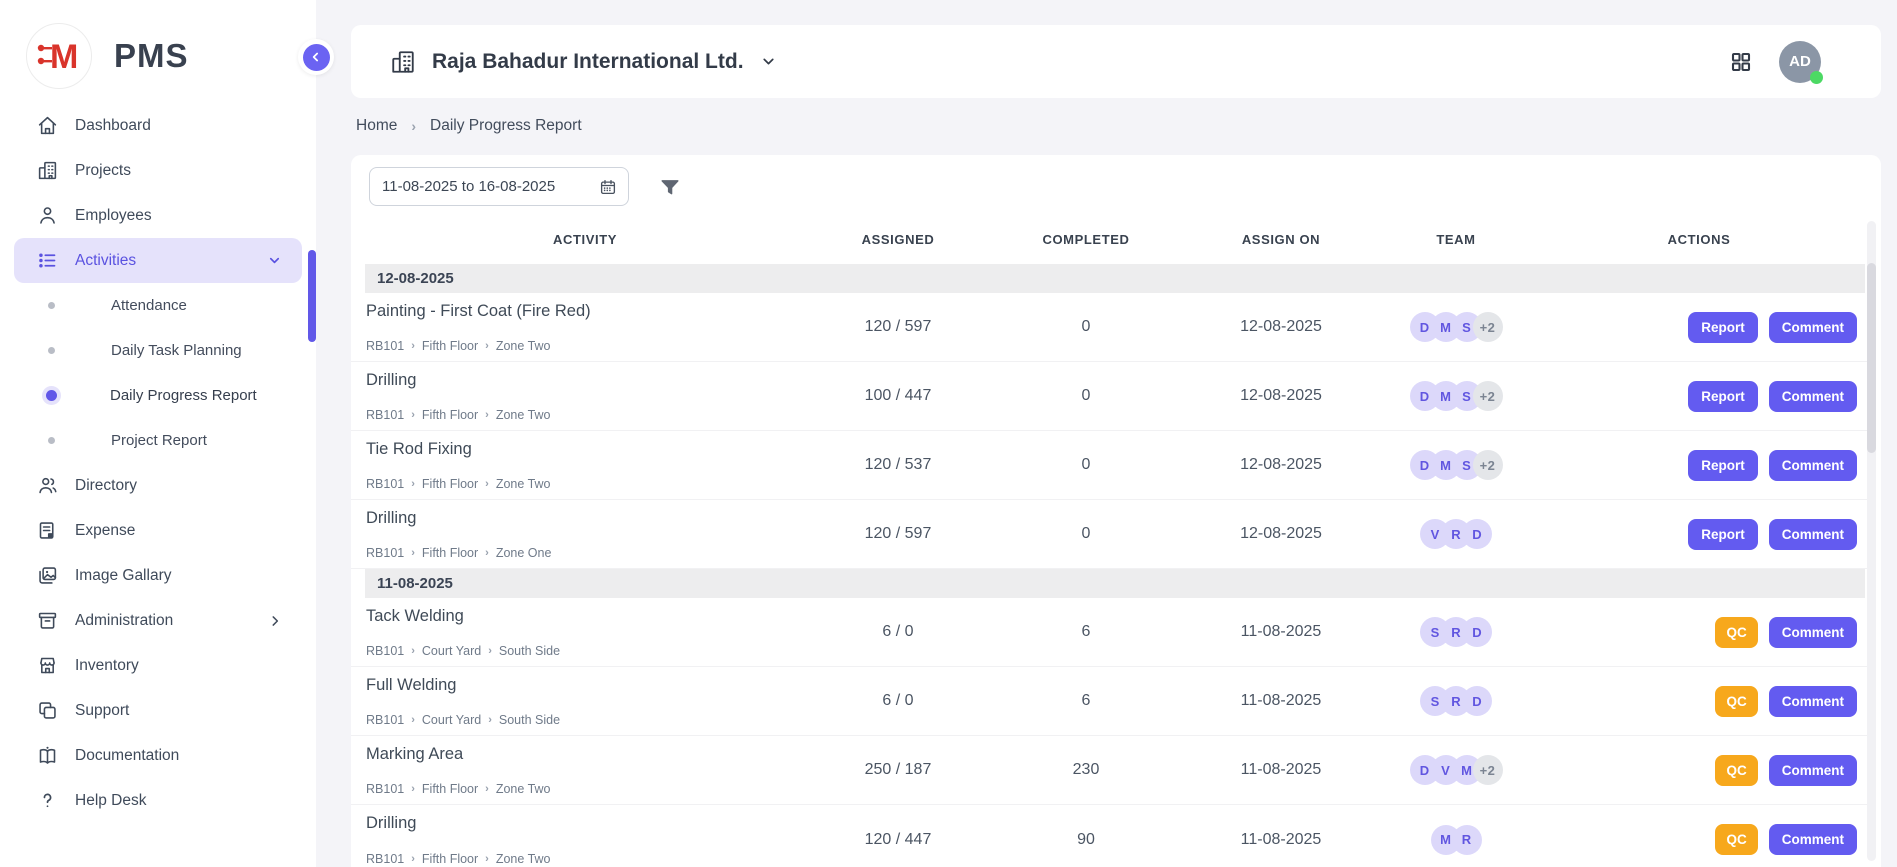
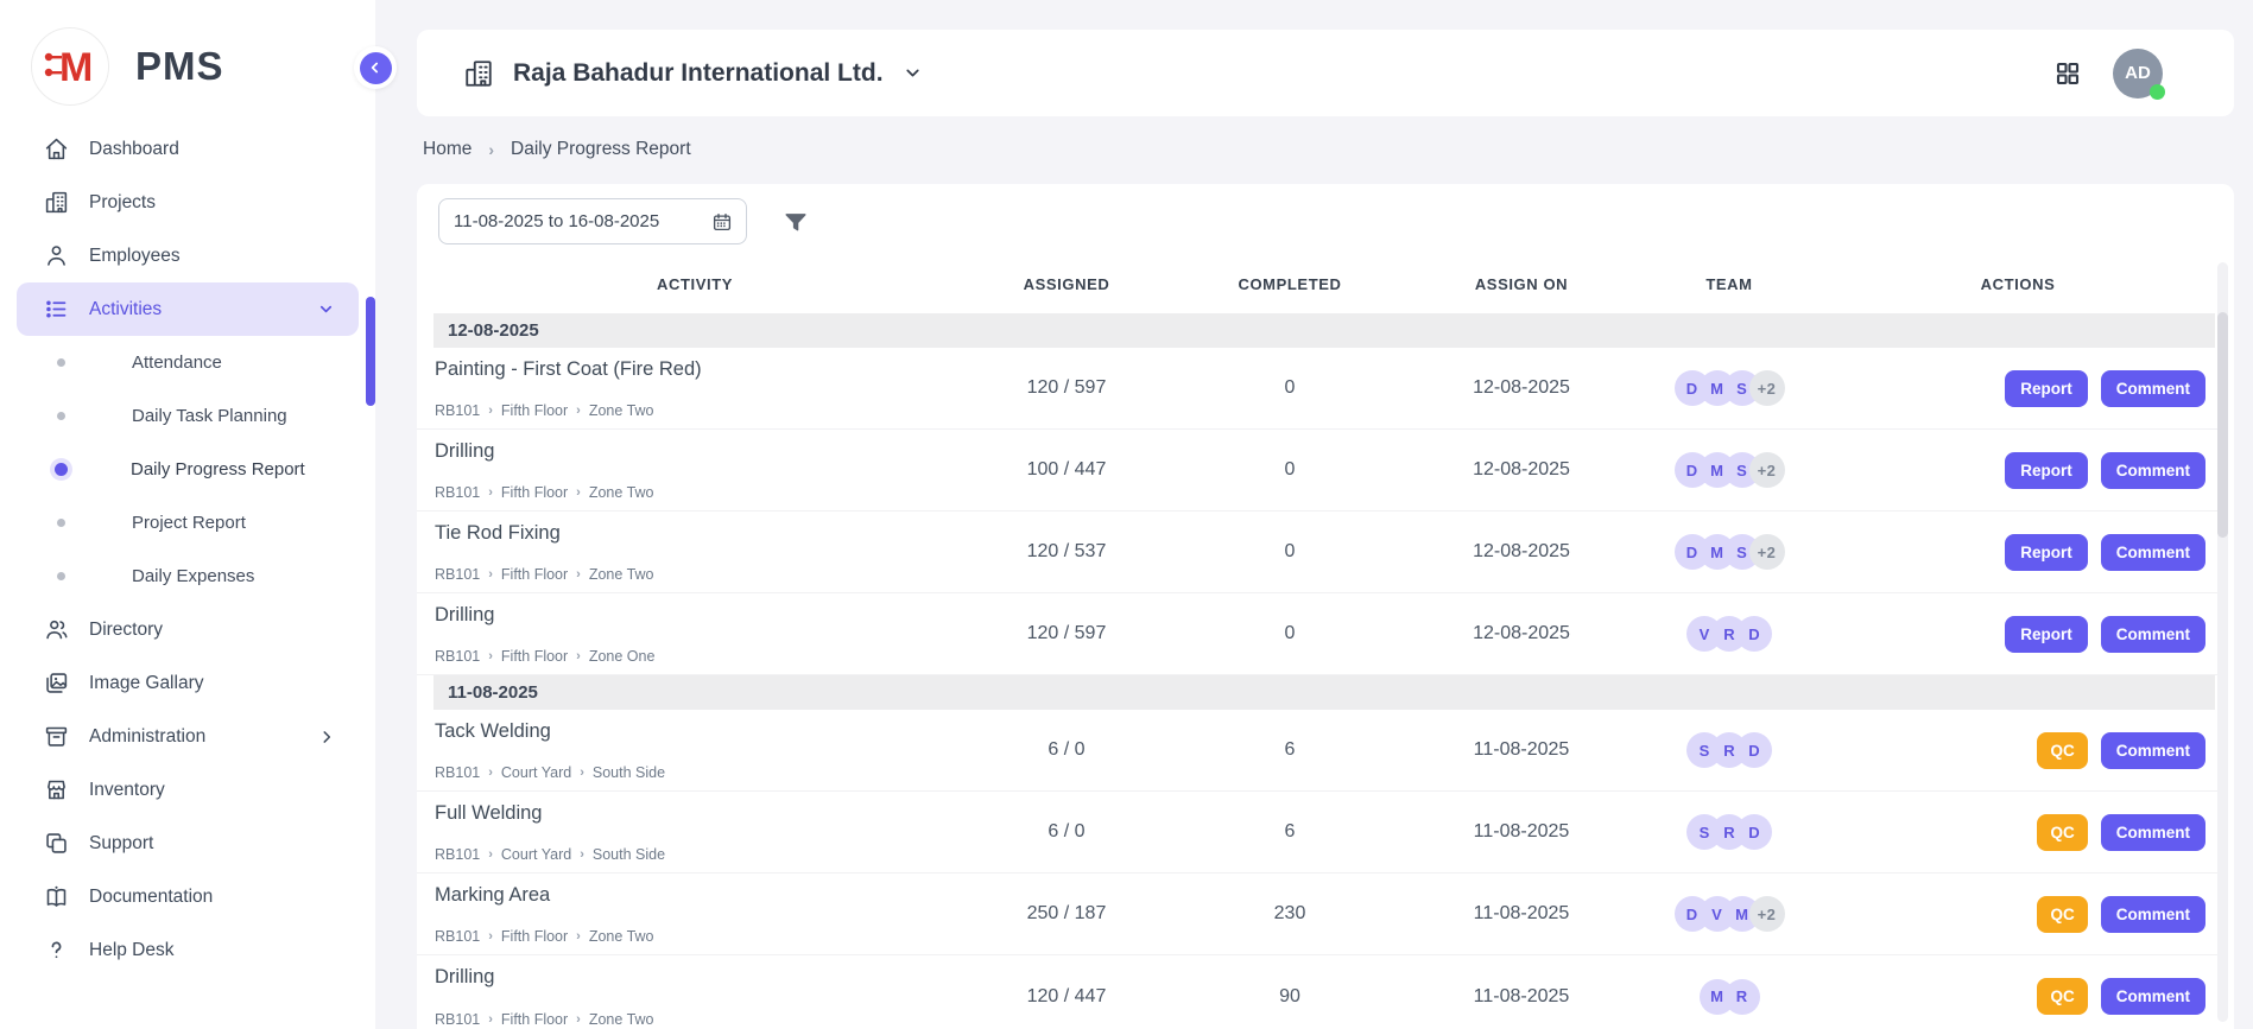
  M
  PMS
  Dashboard
  Projects
  Employees
  Activities
  Attendance
  Daily Task Planning
  Daily Progress Report
  Project Report
+ Daily Expenses
  Directory
- Expense
  Image Gallary
  Administration
  Inventory
  Support
  Documentation
  Help Desk
  Raja Bahadur International Ltd.
  AD
  Home
  ›
  Daily Progress Report
  11-08-2025 to 16-08-2025
  ACTIVITY
  ASSIGNED
  COMPLETED
  ASSIGN ON
  TEAM
  ACTIONS
  12-08-2025
  Painting - First Coat (Fire Red)
  RB101
  ›
  Fifth Floor
  ›
  Zone Two
  120 / 597
  0
  12-08-2025
  D
  M
  S
  +2
  Report
  Comment
  Drilling
  RB101
  ›
  Fifth Floor
  ›
  Zone Two
  100 / 447
  0
  12-08-2025
  D
  M
  S
  +2
  Report
  Comment
  Tie Rod Fixing
  RB101
  ›
  Fifth Floor
  ›
  Zone Two
  120 / 537
  0
  12-08-2025
  D
  M
  S
  +2
  Report
  Comment
  Drilling
  RB101
  ›
  Fifth Floor
  ›
  Zone One
  120 / 597
  0
  12-08-2025
  V
  R
  D
  Report
  Comment
  11-08-2025
  Tack Welding
  RB101
  ›
  Court Yard
  ›
  South Side
  6 / 0
  6
  11-08-2025
  S
  R
  D
  QC
  Comment
  Full Welding
  RB101
  ›
  Court Yard
  ›
  South Side
  6 / 0
  6
  11-08-2025
  S
  R
  D
  QC
  Comment
  Marking Area
  RB101
  ›
  Fifth Floor
  ›
  Zone Two
  250 / 187
  230
  11-08-2025
  D
  V
  M
  +2
  QC
  Comment
  Drilling
  RB101
  ›
  Fifth Floor
  ›
  Zone Two
  120 / 447
  90
  11-08-2025
  M
  R
  QC
  Comment
